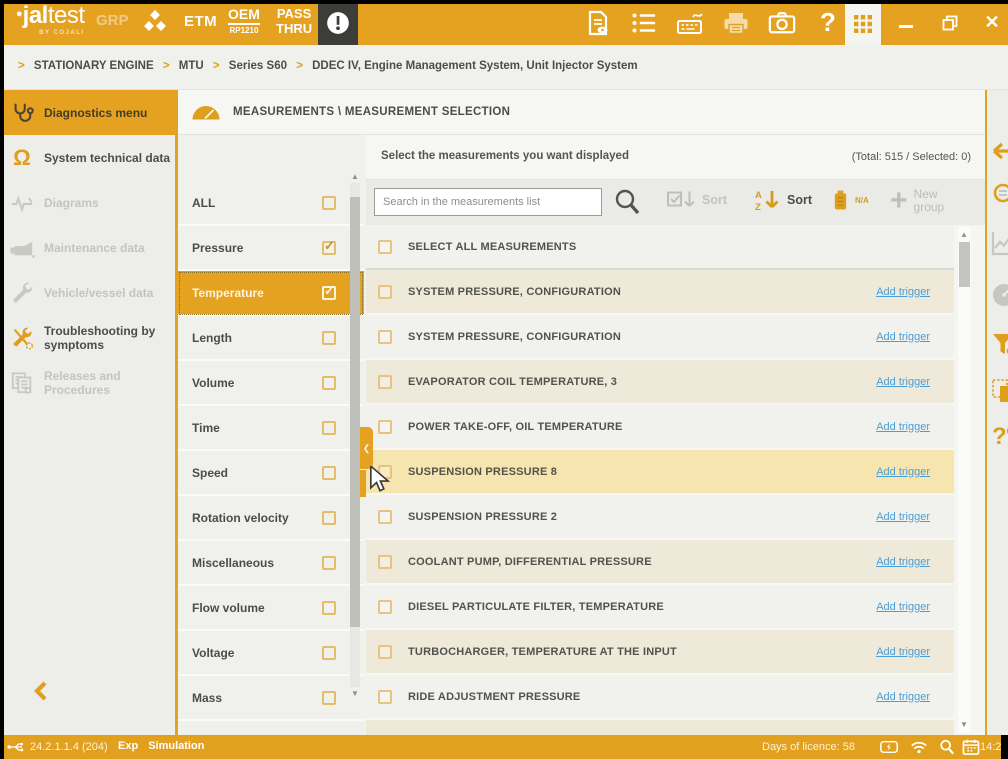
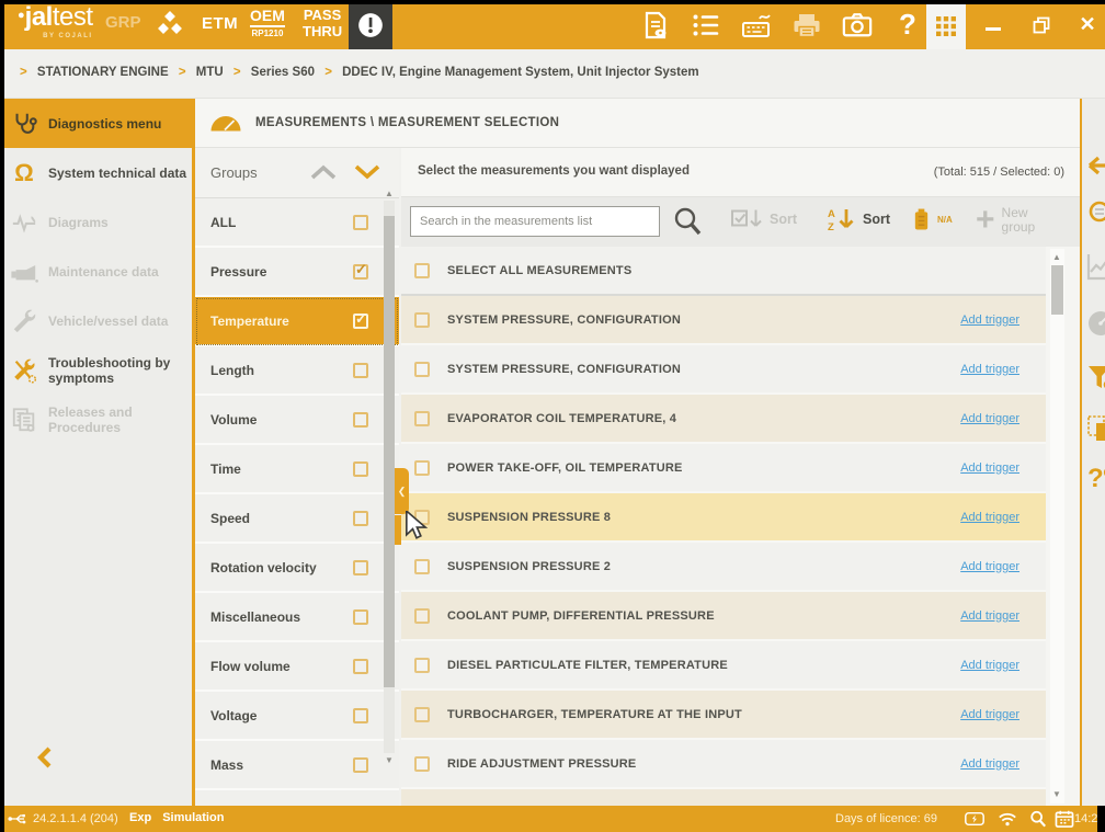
  ●jaltest
  GRP
  ETM
  OEM
  RP1210
  PASS
  THRU
  ?
  ✕
  > STATIONARY ENGINE > MTU > Series S60 > DDEC IV, Engine Management System, Unit Injector System
  Diagnostics menu
  Ω
  System technical data
  Diagrams
  Maintenance data
  Vehicle/vessel data
  Troubleshooting by symptoms
  Releases and Procedures
  MEASUREMENTS \ MEASUREMENT SELECTION
+ Groups
  ALL
  Pressure
  Temperature
  Length
  Volume
  Time
  Speed
  Rotation velocity
  Miscellaneous
  Flow volume
  Voltage
  Mass
  ▲
  ▼
  Select the measurements you want displayed
  (Total: 515 / Selected: 0)
  Search in the measurements list
  Sort
  A
  Z
  Sort
  N/A
  +
  New group
  SELECT ALL MEASUREMENTS
  SYSTEM PRESSURE, CONFIGURATION
  Add trigger
  SYSTEM PRESSURE, CONFIGURATION
  Add trigger
- EVAPORATOR COIL TEMPERATURE, 3
+ EVAPORATOR COIL TEMPERATURE, 4
  Add trigger
  POWER TAKE-OFF, OIL TEMPERATURE
  Add trigger
  SUSPENSION PRESSURE 8
  Add trigger
  SUSPENSION PRESSURE 2
  Add trigger
  COOLANT PUMP, DIFFERENTIAL PRESSURE
  Add trigger
  DIESEL PARTICULATE FILTER, TEMPERATURE
  Add trigger
  TURBOCHARGER, TEMPERATURE AT THE INPUT
  Add trigger
  RIDE ADJUSTMENT PRESSURE
  Add trigger
  ▲
  ▼
  ❮
  ?
  24.2.1.1.4 (204)
  Exp Simulation
- Days of licence: 58
+ Days of licence: 69
  14:2
